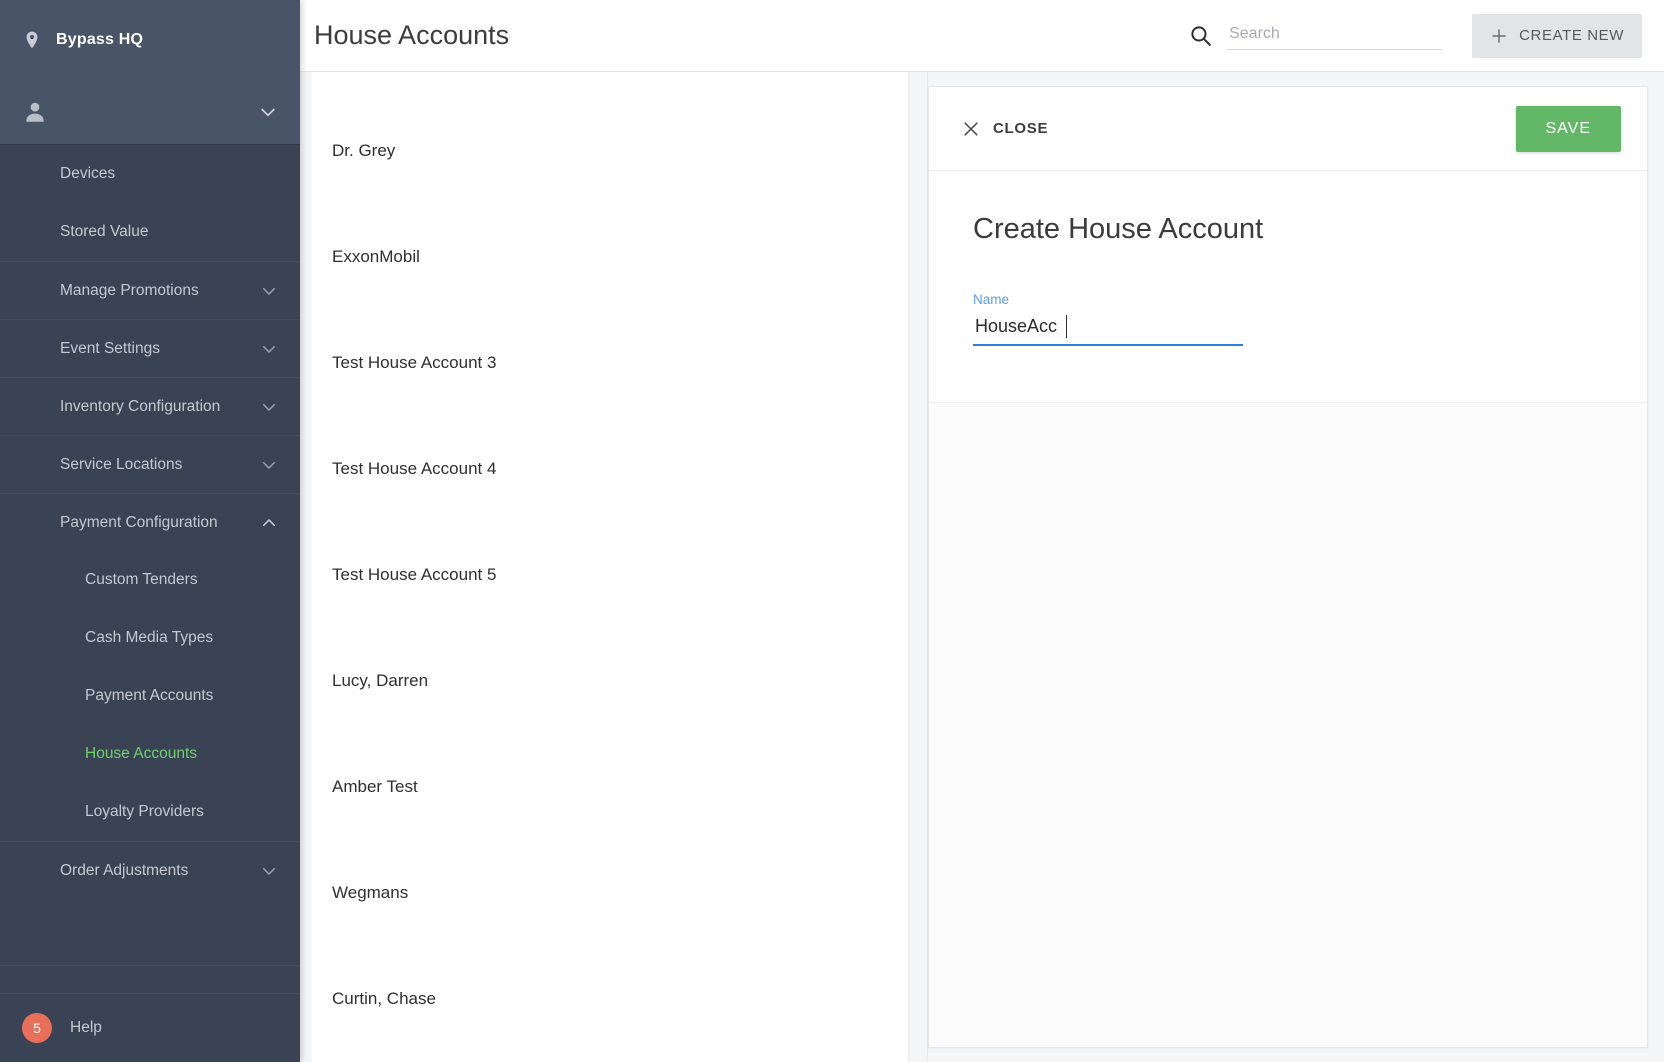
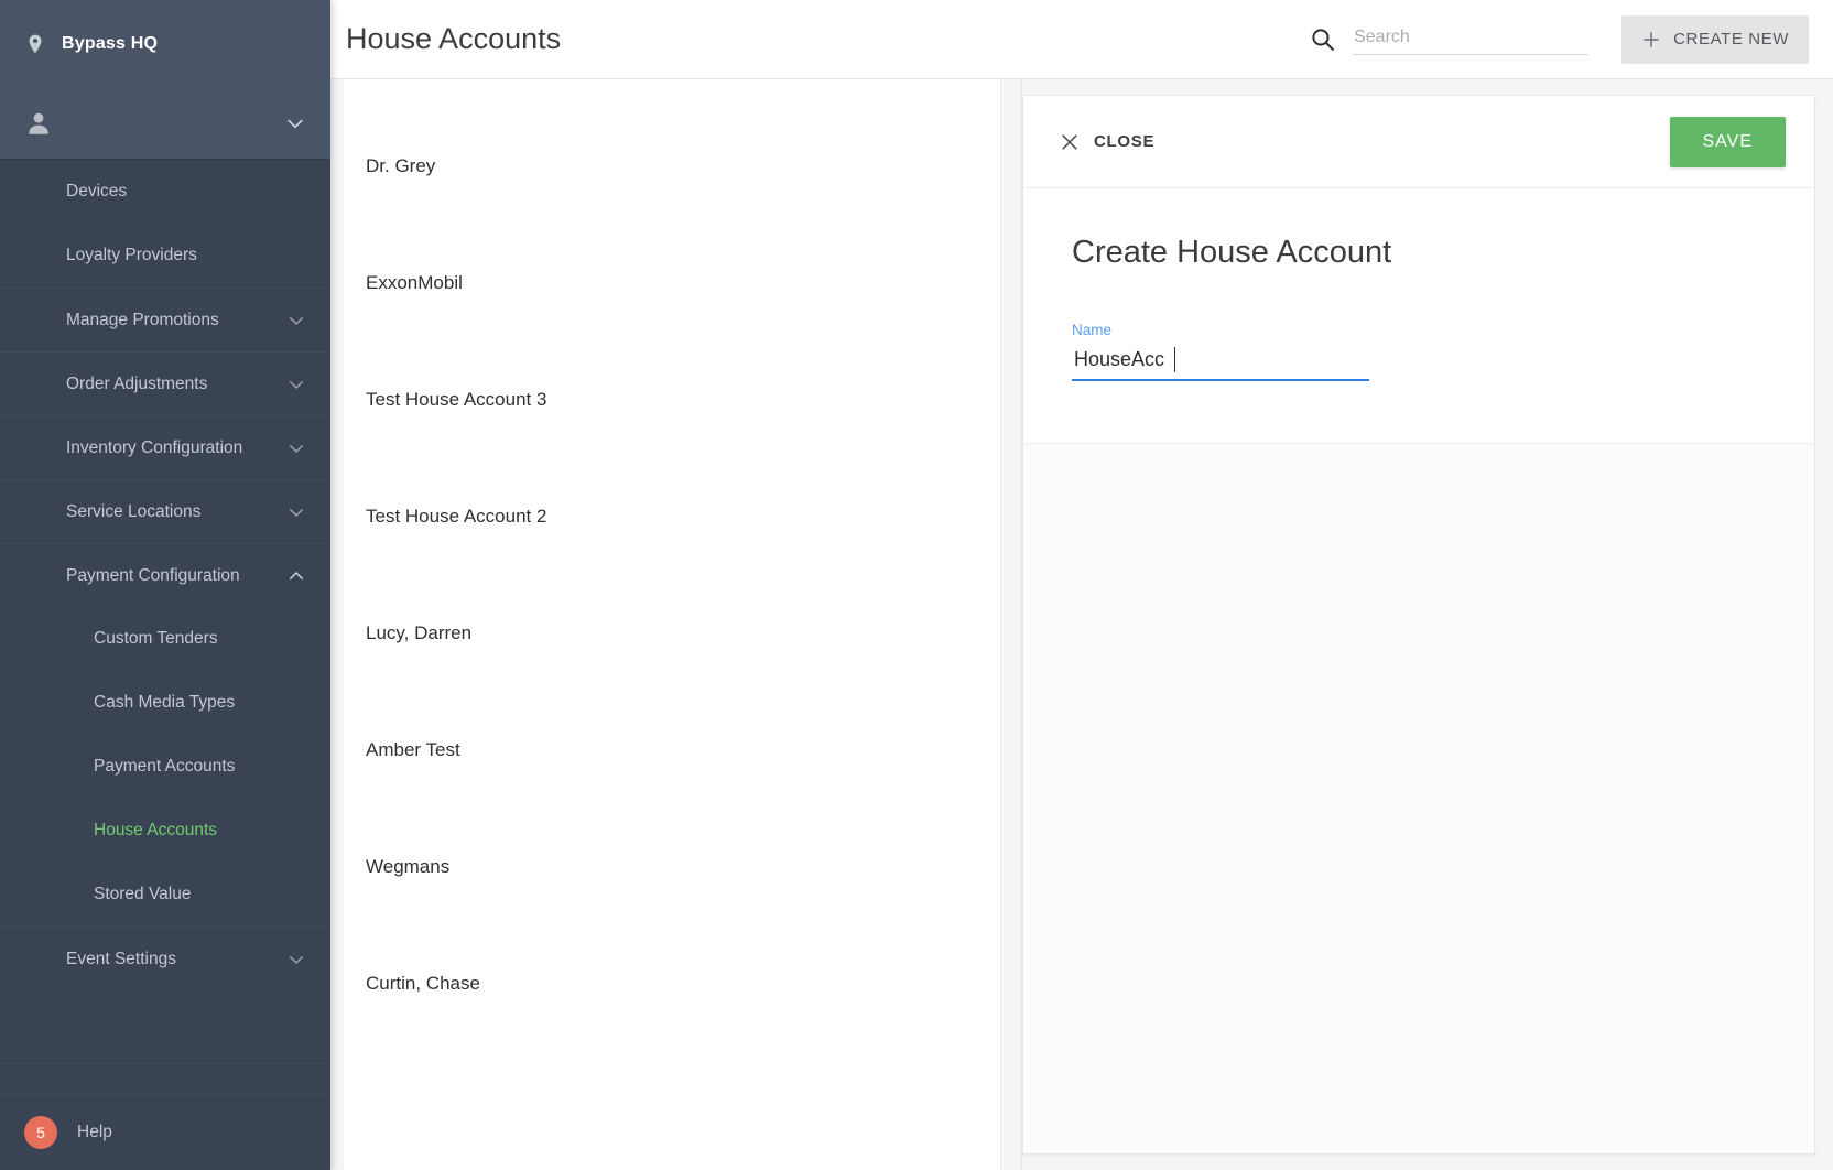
  Bypass HQ
  Devices
- Stored Value
+ Loyalty Providers
  Manage Promotions
- Event Settings
+ Order Adjustments
  Inventory Configuration
  Service Locations
  Payment Configuration
  Custom Tenders
  Cash Media Types
  Payment Accounts
  House Accounts
- Loyalty Providers
+ Stored Value
- Order Adjustments
+ Event Settings
  5
  Help
  House Accounts
  Search
  CREATE NEW
  Dr. Grey
  ExxonMobil
  Test House Account 3
- Test House Account 4
+ Test House Account 2
- Test House Account 5
  Lucy, Darren
  Amber Test
  Wegmans
  Curtin, Chase
  CLOSE
  SAVE
  Create House Account
  Name
  HouseAcc
